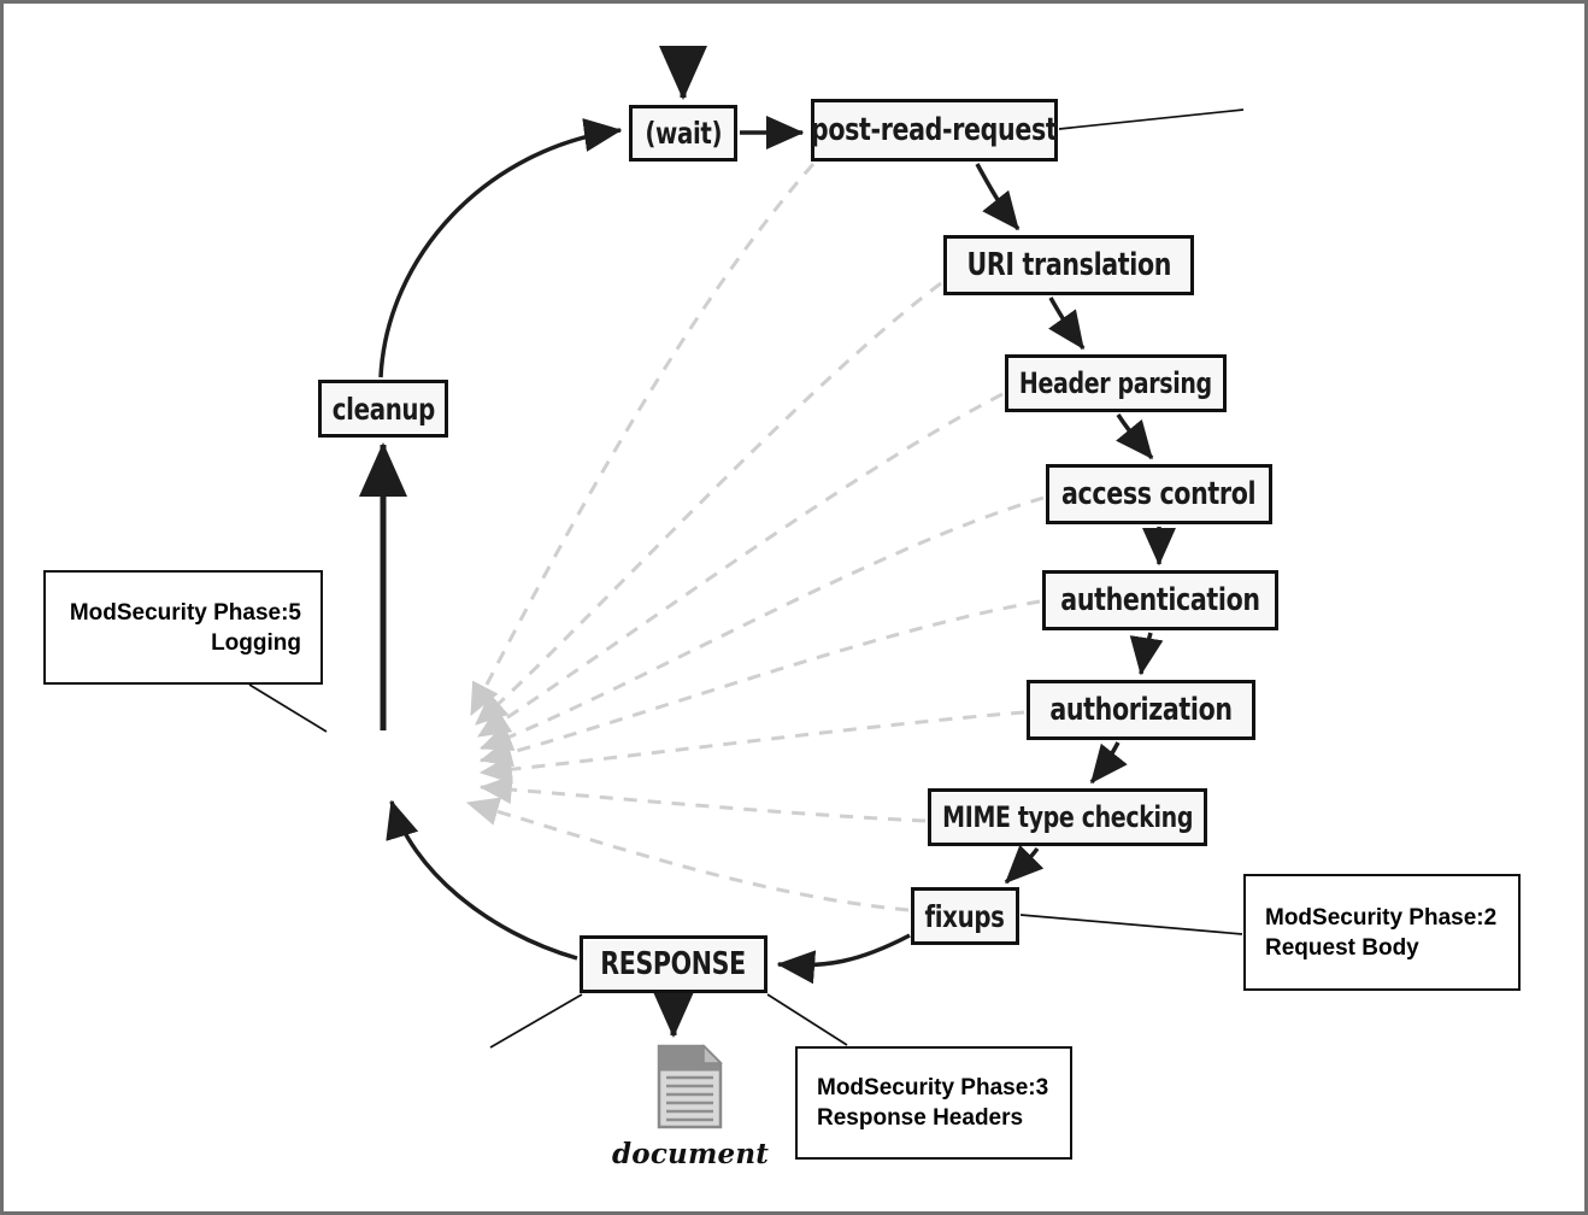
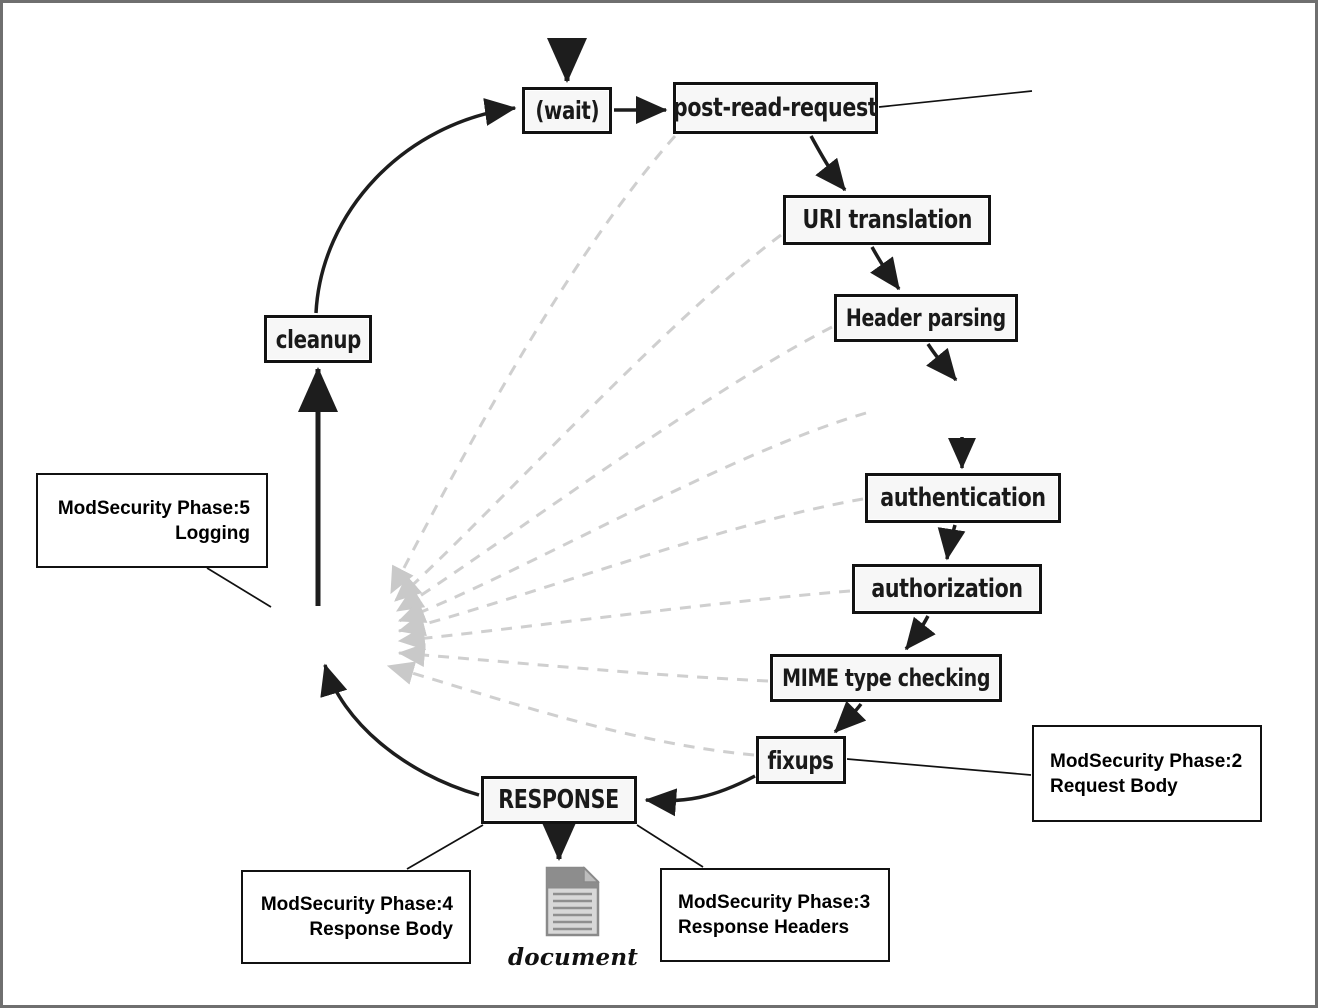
  (wait)
  post-read-request
  URI translation
  Header parsing
- access control
  authentication
  authorization
  MIME type checking
  fixups
  RESPONSE
  cleanup
  document
  ModSecurity Phase:5
  Logging
  ModSecurity Phase:2
  Request Body
+ ModSecurity Phase:4
+ Response Body
  ModSecurity Phase:3
  Response Headers
